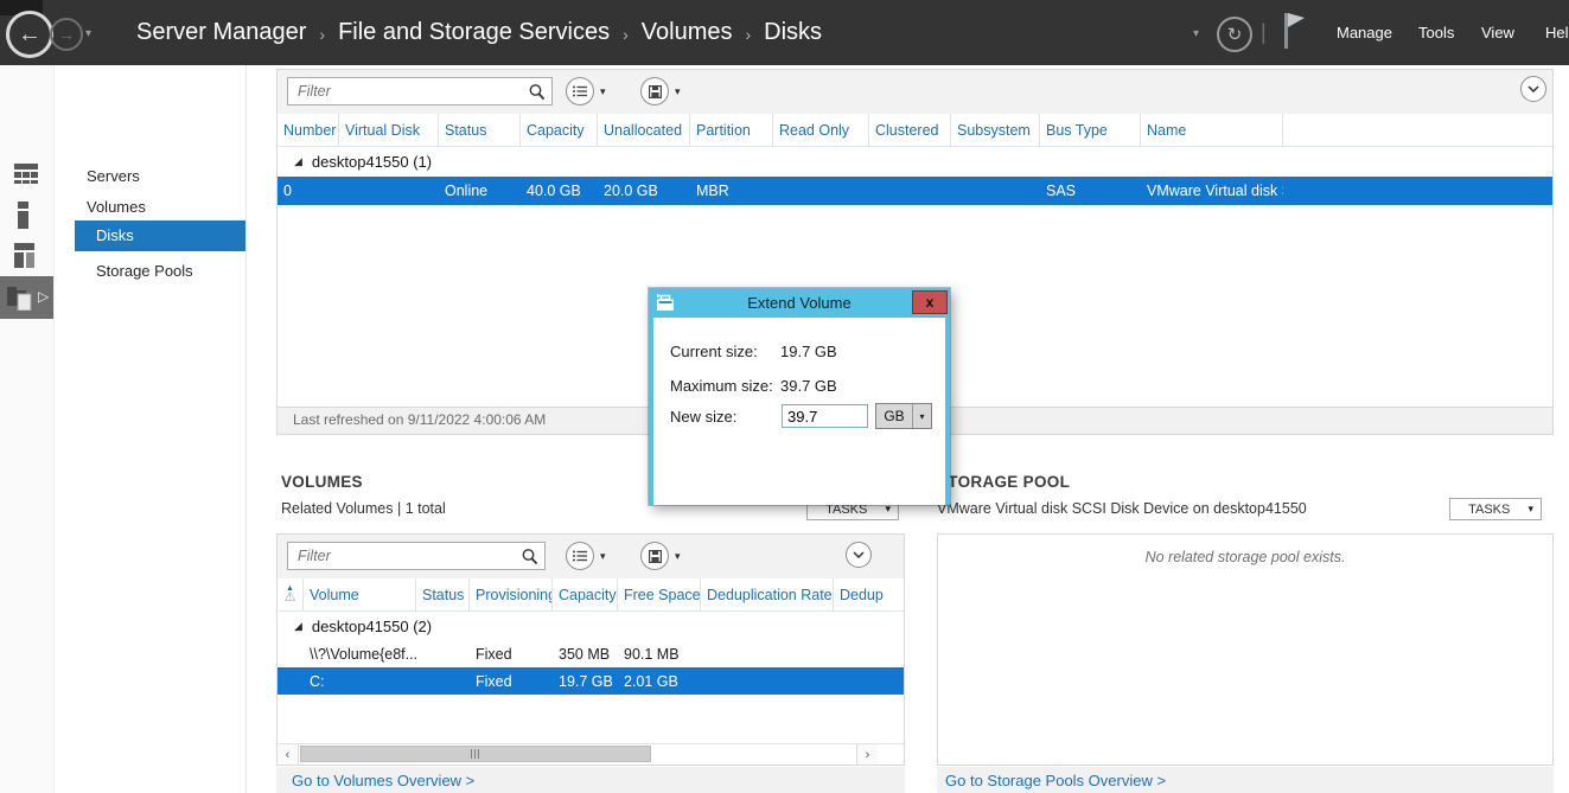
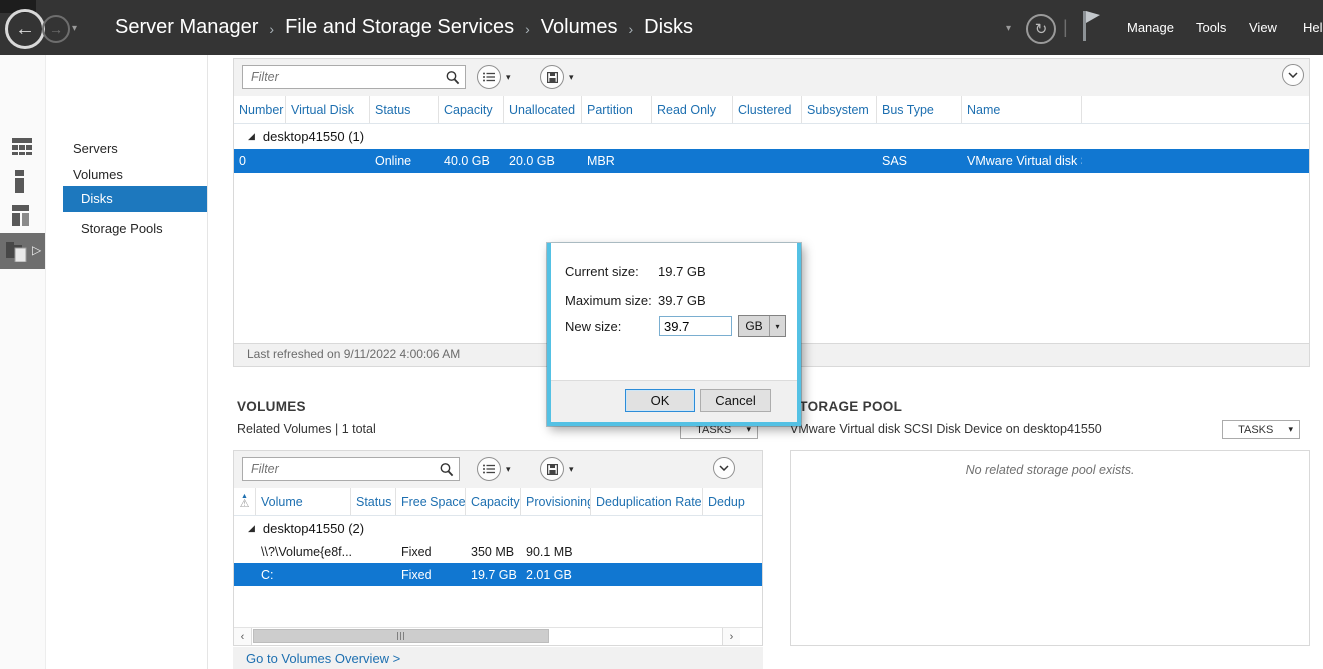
  ←
  →
  ▾
  Server Manager
  ›
  File and Storage Services
  ›
  Volumes
  ›
  Disks
  ▾
  ↻
  |
  Manage
  Tools
  View
  Hel
  ▷
  Servers
  Volumes
  Disks
  Storage Pools
  Filter
  ▾
  ▾
  Number
  Virtual Disk
  Status
  Capacity
  Unallocated
  Partition
  Read Only
  Clustered
  Subsystem
  Bus Type
  Name
  ◢
  desktop41550 (1)
  0
  Online
  40.0 GB
  20.0 GB
  MBR
  SAS
  VMware Virtual disk
  Last refreshed on 9/11/2022 4:00:06 AM
  VOLUMES
  Related Volumes | 1 total
  TASKS
  ▾
  Filter
  ▾
  ▾
  ⚠
  Volume
  Status
- Provisioning
+ Free Space
  Capacity
- Free Space
+ Provisioning
  Deduplication Rate
  Dedup
  ◢
  desktop41550 (2)
  \\?\Volume{e8f...
  Fixed
  350 MB
  90.1 MB
  C:
  Fixed
  19.7 GB
  2.01 GB
  ‹
  ›
  Go to Volumes Overview >
  TORAGE POOL
  VMware Virtual disk SCSI Disk Device on desktop41550
  TASKS
  ▾
  No related storage pool exists.
- Go to Storage Pools Overview >
- Extend Volume
- x
  Current size:
  19.7 GB
  Maximum size:
  39.7 GB
  New size:
  39.7
  GB
  ▾
+ OK
+ Cancel
